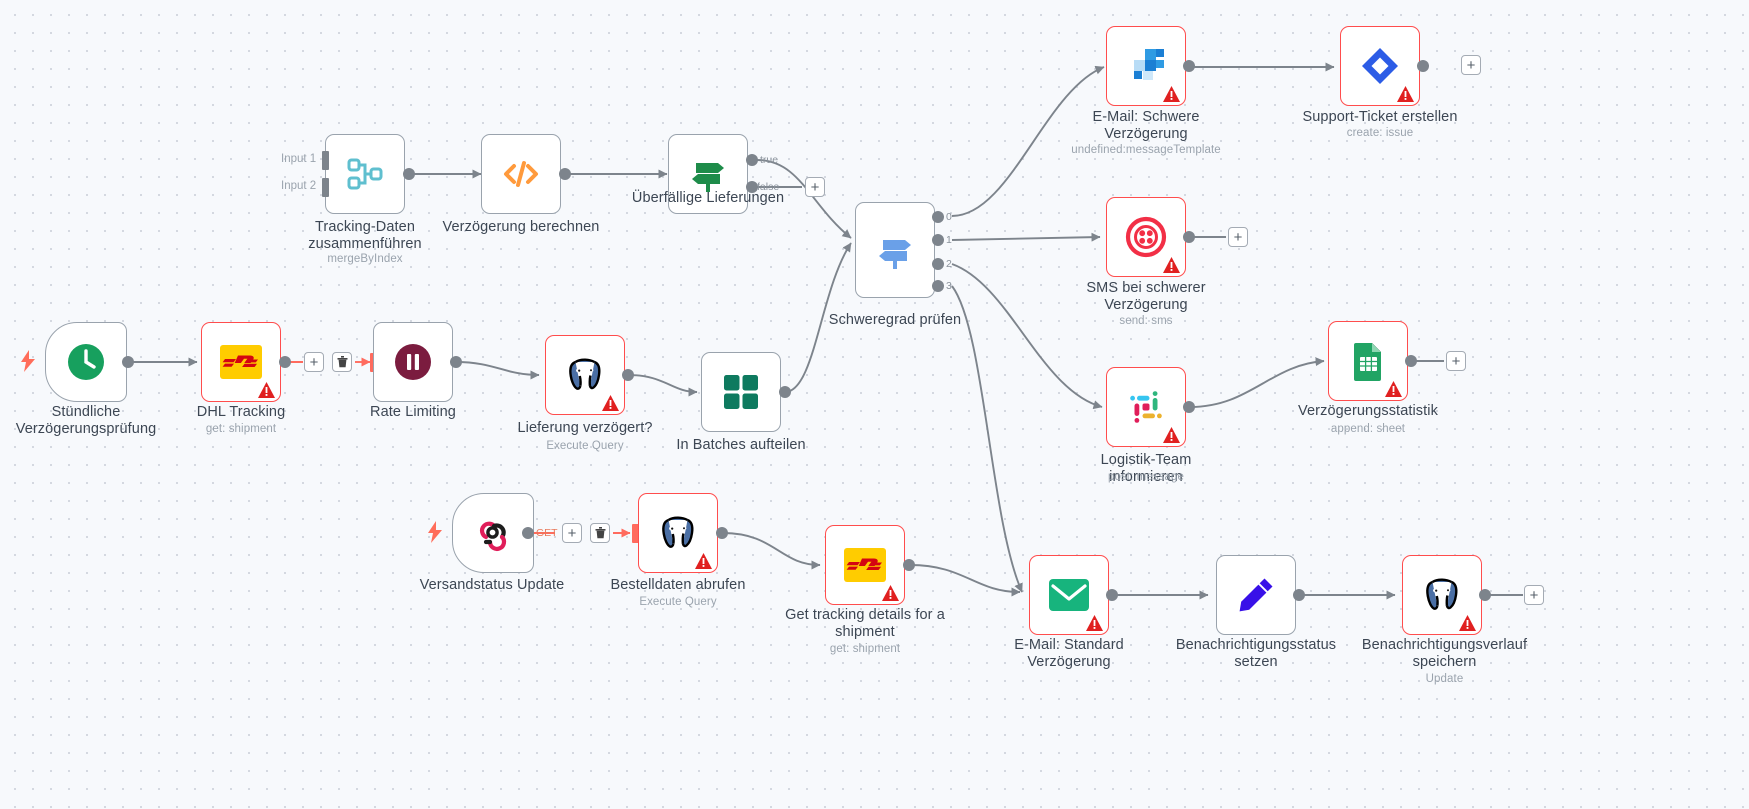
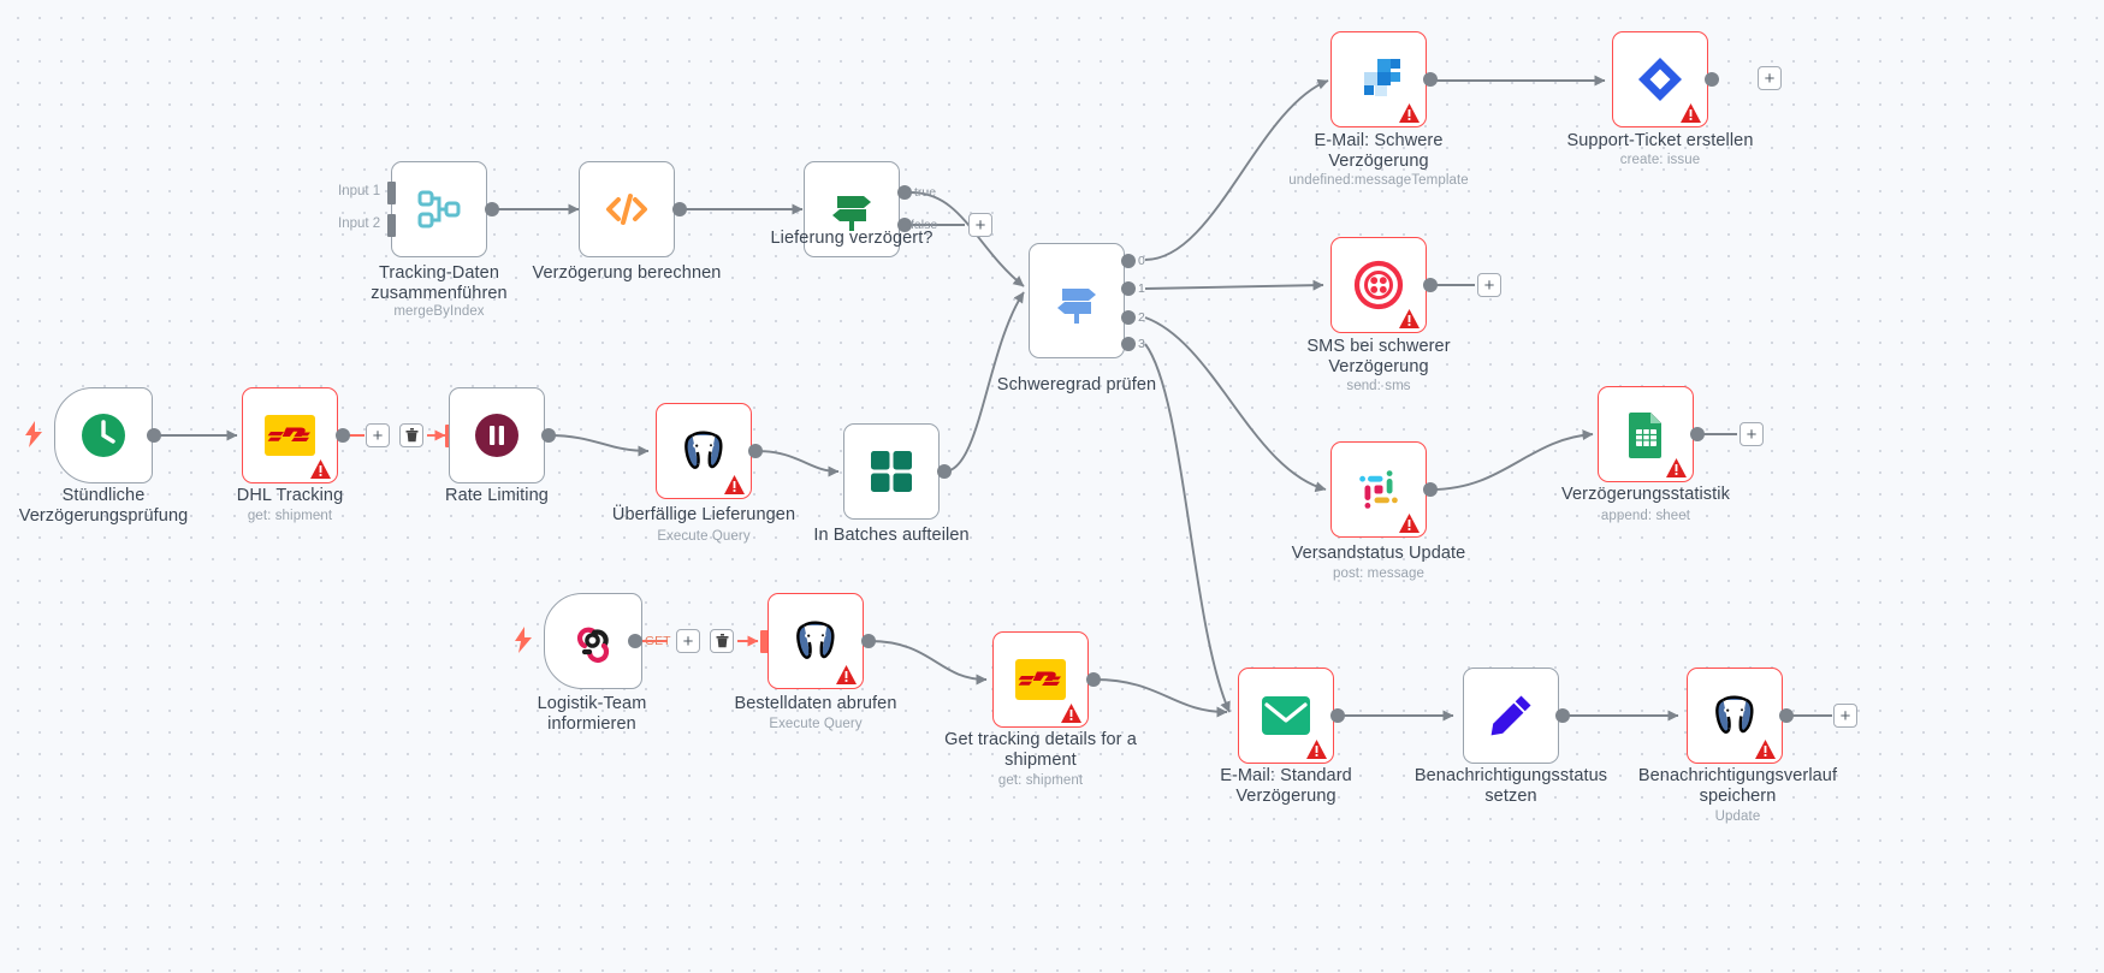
  Input 1
  Input 2
  Tracking-Daten
  zusammenführen
  mergeByIndex
  Verzögerung berechnen
  true
  false
  +
- Überfällige Lieferungen
+ Lieferung verzögert?
  Stündliche
  Verzögerungsprüfung
  +
  DHL Tracking
  get: shipment
  Rate Limiting
- Lieferung verzögert?
+ Überfällige Lieferungen
  Execute Query
  In Batches aufteilen
  0
  1
  2
  3
  Schweregrad prüfen
  E-Mail: Schwere
  Verzögerung
  undefined:messageTemplate
  +
  Support-Ticket erstellen
  create: issue
  +
  SMS bei schwerer
  Verzögerung
  send: sms
- Logistik-Team informieren
+ Versandstatus Update
  post: message
  +
  Verzögerungsstatistik
  append: sheet
  GET
  +
- Versandstatus Update
+ Logistik-Team informieren
  Bestelldaten abrufen
  Execute Query
  Get tracking details for a
  shipment
  get: shipment
  E-Mail: Standard
  Verzögerung
  Benachrichtigungsstatus
  setzen
  +
  Benachrichtigungsverlauf
  speichern
  Update
